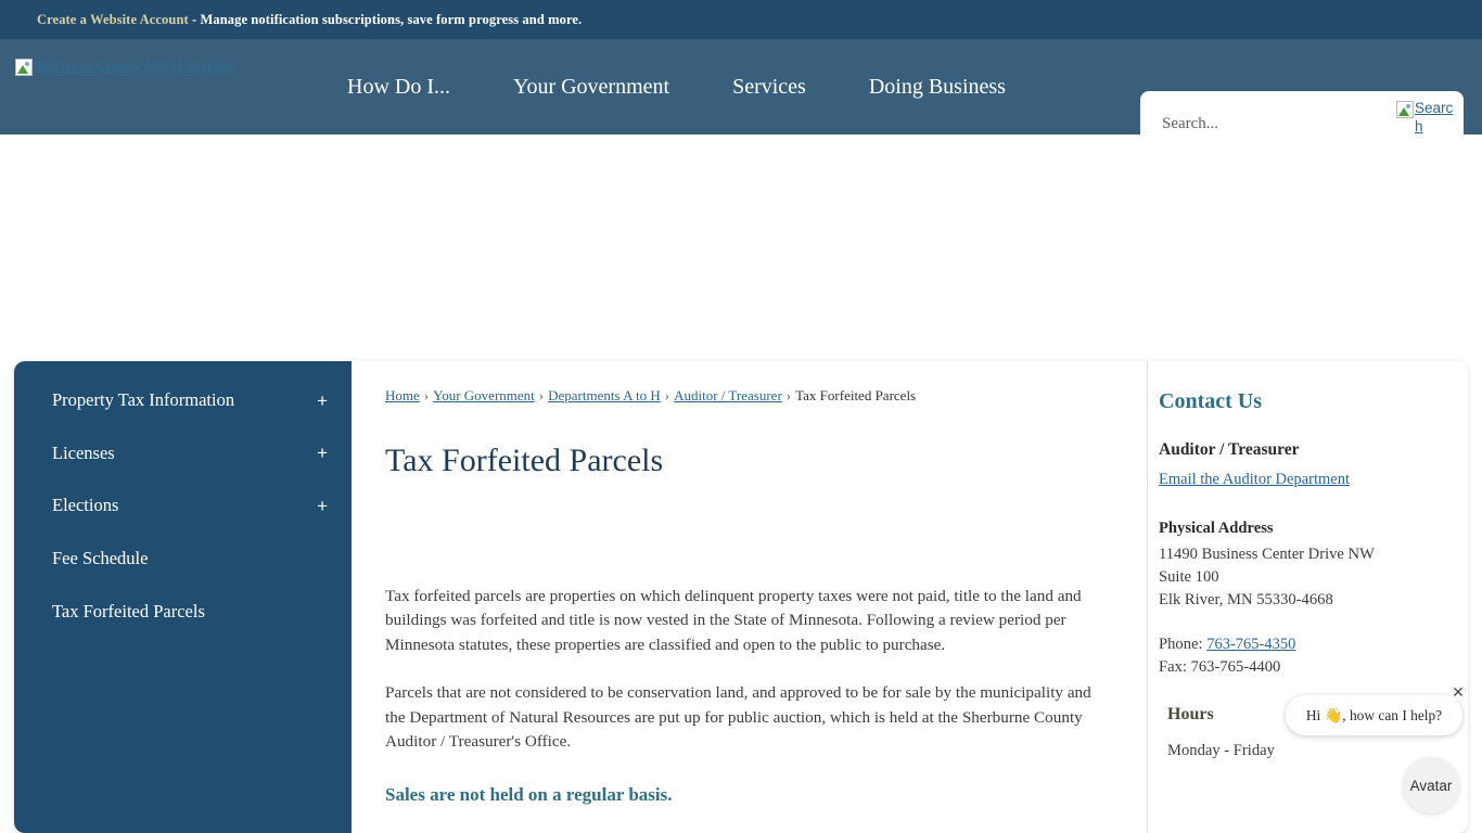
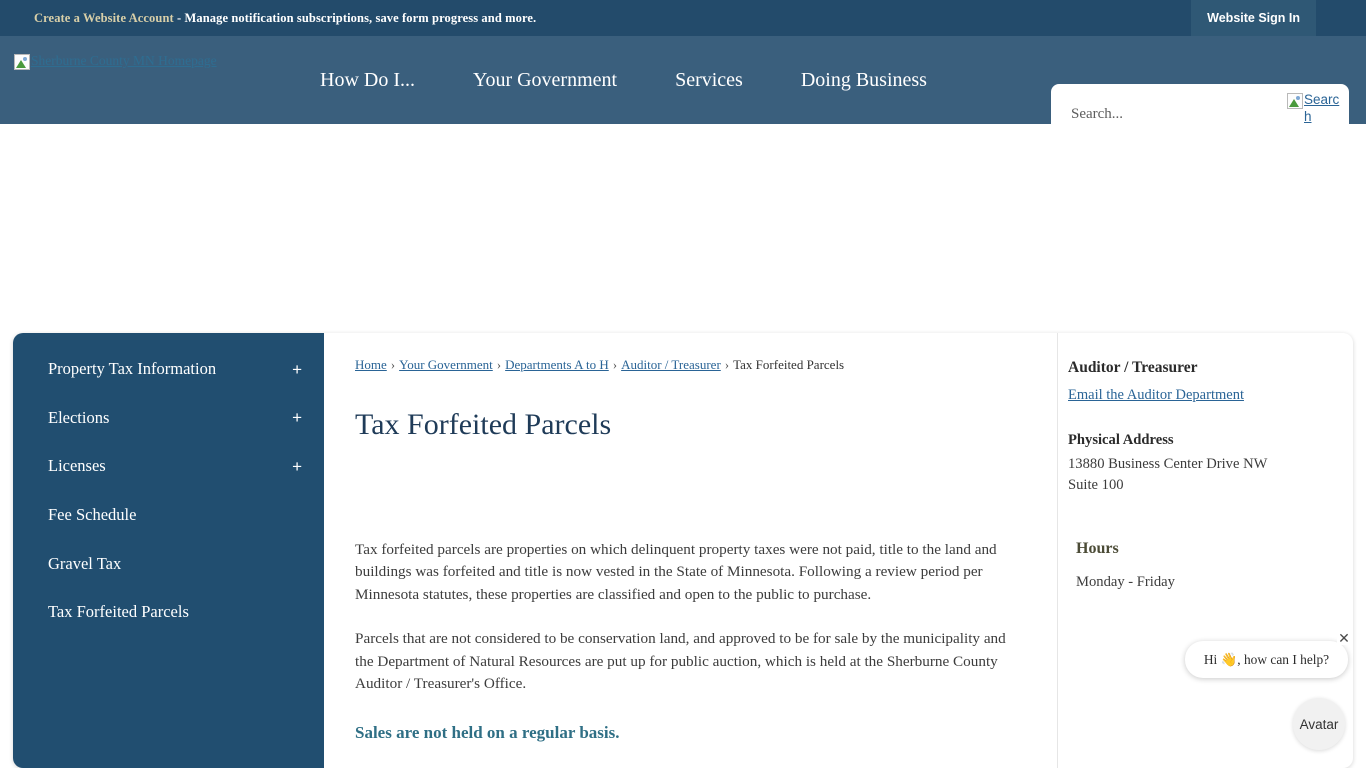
  Create a Website Account - Manage notification subscriptions, save form progress and more.
+ Website Sign In
  How Do I...
  Your Government
  Services
  Doing Business
  Search...
  Search
  Property Tax Information
  +
- Licenses
+ Elections
  +
- Elections
+ Licenses
  +
  Fee Schedule
+ Gravel Tax
  Tax Forfeited Parcels
  Home › Your Government › Departments A to H › Auditor / Treasurer › Tax Forfeited Parcels
  Tax Forfeited Parcels
  Tax forfeited parcels are properties on which delinquent property taxes were not paid, title to the land and buildings was forfeited and title is now vested in the State of Minnesota. Following a review period per Minnesota statutes, these properties are classified and open to the public to purchase.
  Parcels that are not considered to be conservation land, and approved to be for sale by the municipality and the Department of Natural Resources are put up for public auction, which is held at the Sherburne County Auditor / Treasurer's Office.
  Sales are not held on a regular basis.
- Contact Us
  Auditor / Treasurer
  Email the Auditor Department
  Physical Address
- 11490 Business Center Drive NW
+ 13880 Business Center Drive NW
  Suite 100
- Elk River, MN 55330-4668
- Phone: 763-765-4350
- Fax: 763-765-4400
  Hours
  Monday - Friday
  Hi 👋, how can I help?
  ✕
  Avatar
